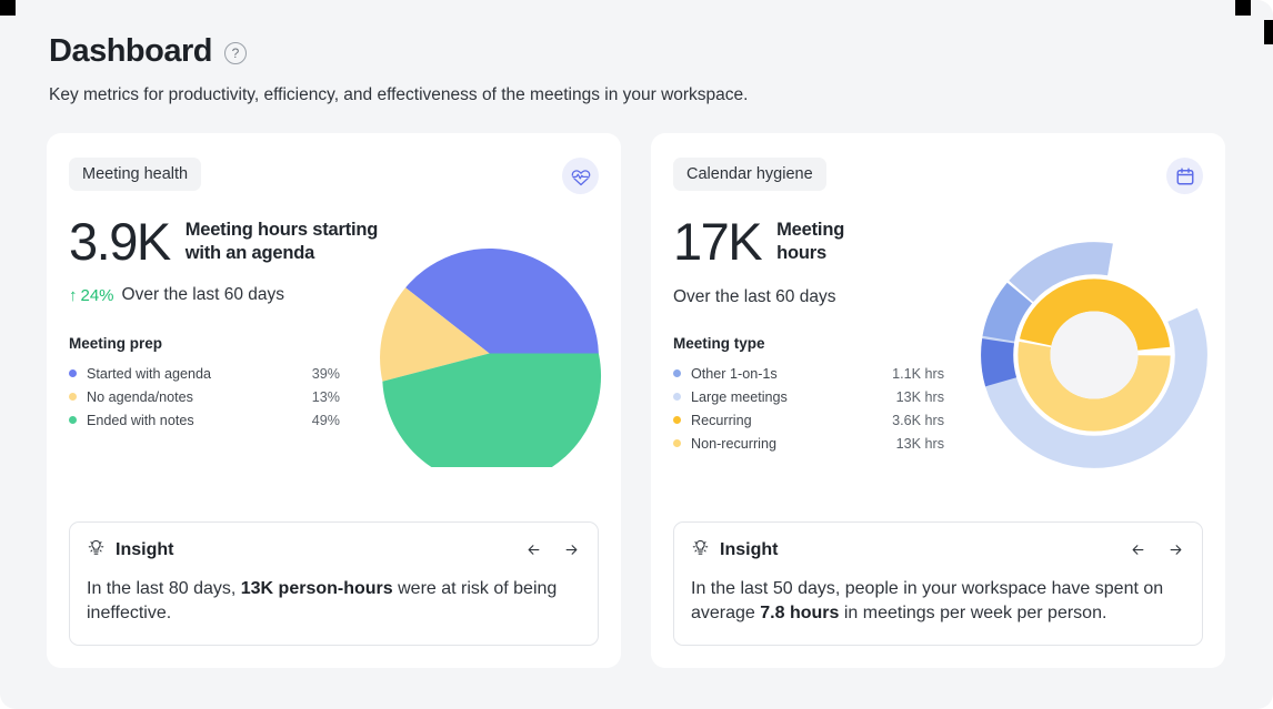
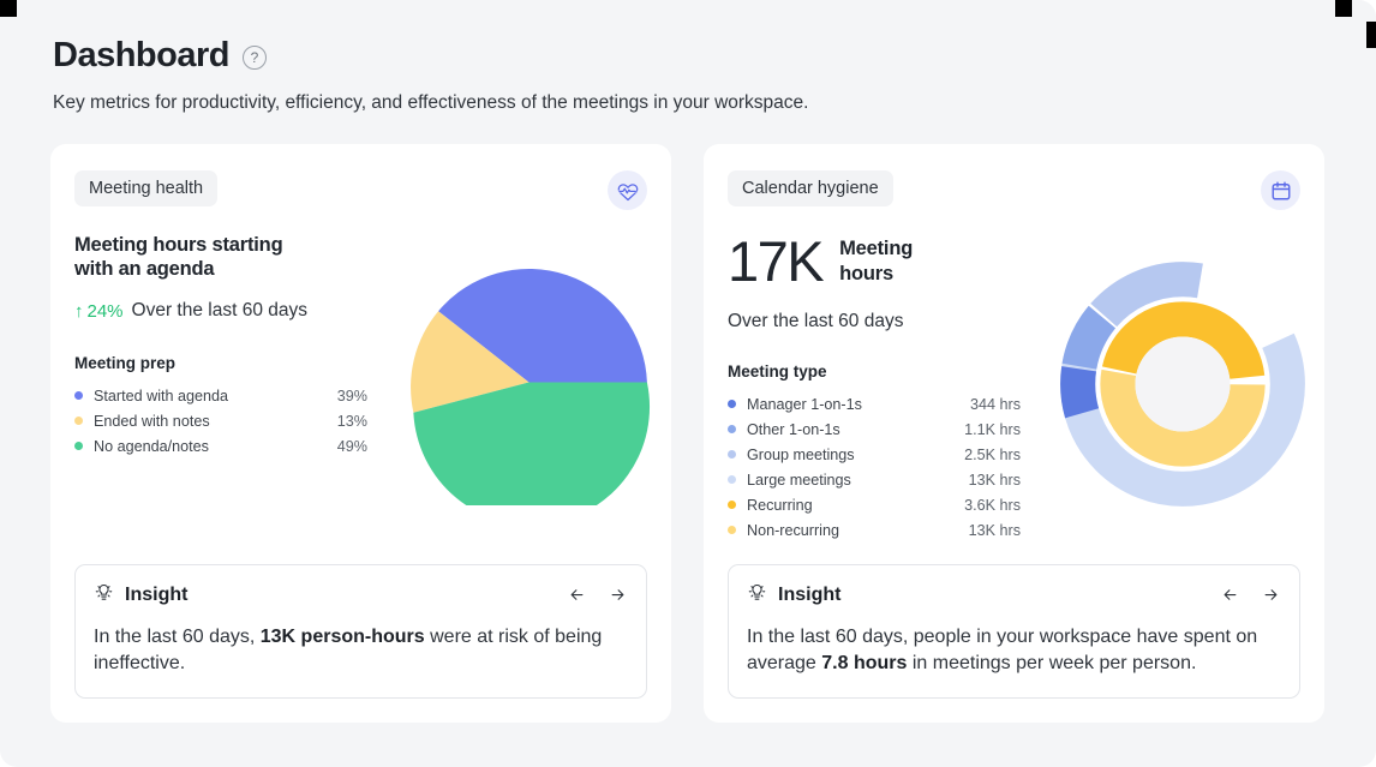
  Dashboard
  ?
  Key metrics for productivity, efficiency, and effectiveness of the meetings in your workspace.
  Meeting health
- 3.9K
  Meeting hours starting with an agenda
  ↑
  24%
  Over the last 60 days
  Meeting prep
  Started with agenda
  39%
- No agenda/notes
+ Ended with notes
  13%
- Ended with notes
+ No agenda/notes
  49%
  Insight
- In the last 80 days, 13K person-hours were at risk of being ineffective.
+ In the last 60 days, 13K person-hours were at risk of being ineffective.
  Calendar hygiene
  17K
  Meeting hours
  Over the last 60 days
  Meeting type
+ Manager 1-on-1s
+ 344 hrs
  Other 1-on-1s
  1.1K hrs
+ Group meetings
+ 2.5K hrs
  Large meetings
  13K hrs
  Recurring
  3.6K hrs
  Non-recurring
  13K hrs
  Insight
- In the last 50 days, people in your workspace have spent on average 7.8 hours in meetings per week per person.
+ In the last 60 days, people in your workspace have spent on average 7.8 hours in meetings per week per person.
